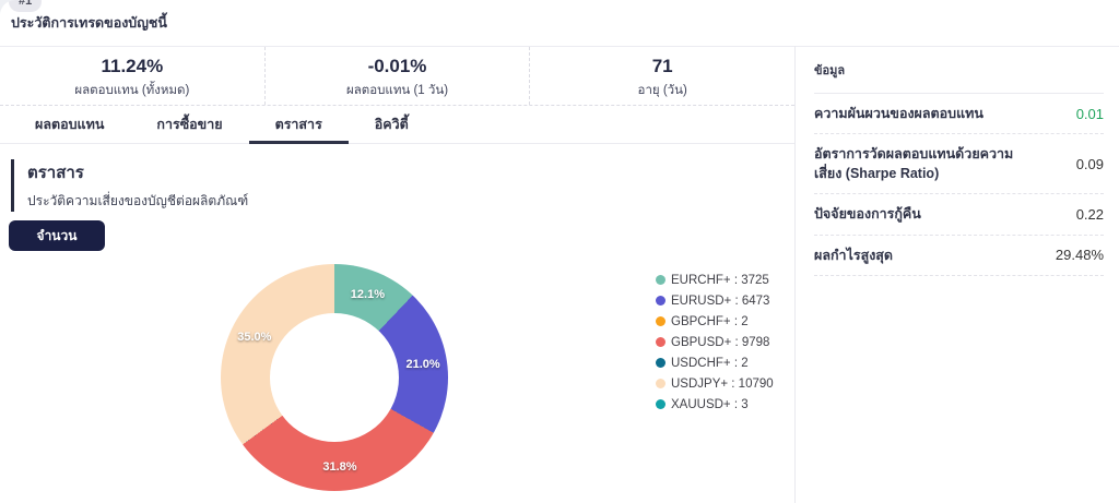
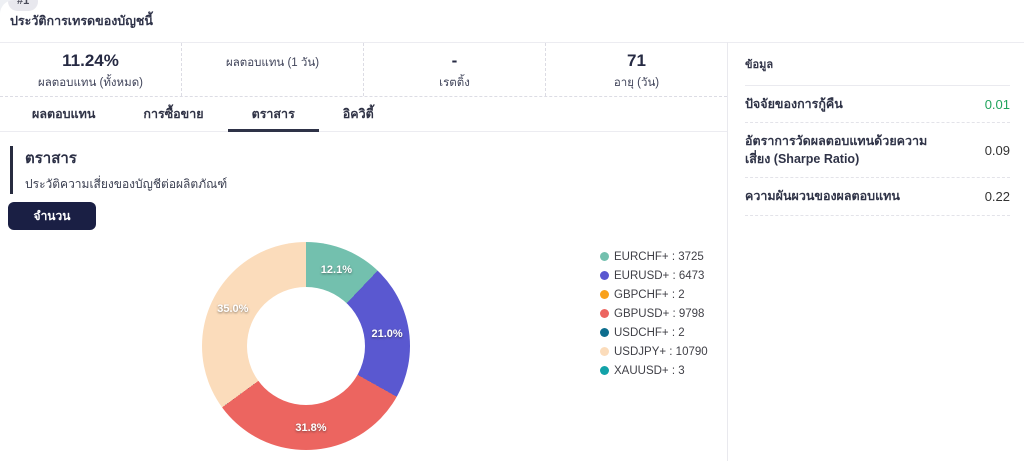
  #1
  ประวัติการเทรดของบัญชนี้
  11.24%
  ผลตอบแทน (ทั้งหมด)
- -0.01%
  ผลตอบแทน (1 วัน)
+ -
+ เรตติ้ง
  71
  อายุ (วัน)
  ผลตอบแทน
  การซื้อขาย
  ตราสาร
  อิควิตี้
  ตราสาร
  ประวัติความเสี่ยงของบัญชีต่อผลิตภัณฑ์
  จำนวน
  12.1%
  21.0%
  31.8%
  35.0%
  EURCHF+ : 3725
  EURUSD+ : 6473
  GBPCHF+ : 2
  GBPUSD+ : 9798
  USDCHF+ : 2
  USDJPY+ : 10790
  XAUUSD+ : 3
  ข้อมูล
- ความผันผวนของผลตอบแทน
+ ปัจจัยของการกู้คืน
  0.01
  อัตราการวัดผลตอบแทนด้วยความเสี่ยง (Sharpe Ratio)
  0.09
- ปัจจัยของการกู้คืน
+ ความผันผวนของผลตอบแทน
  0.22
- ผลกำไรสูงสุด
- 29.48%
